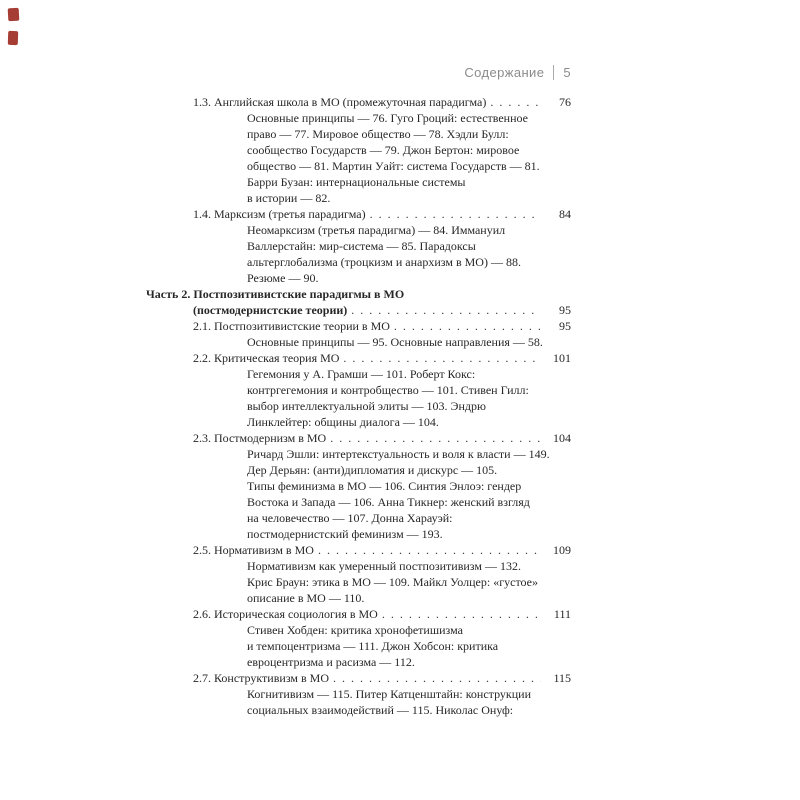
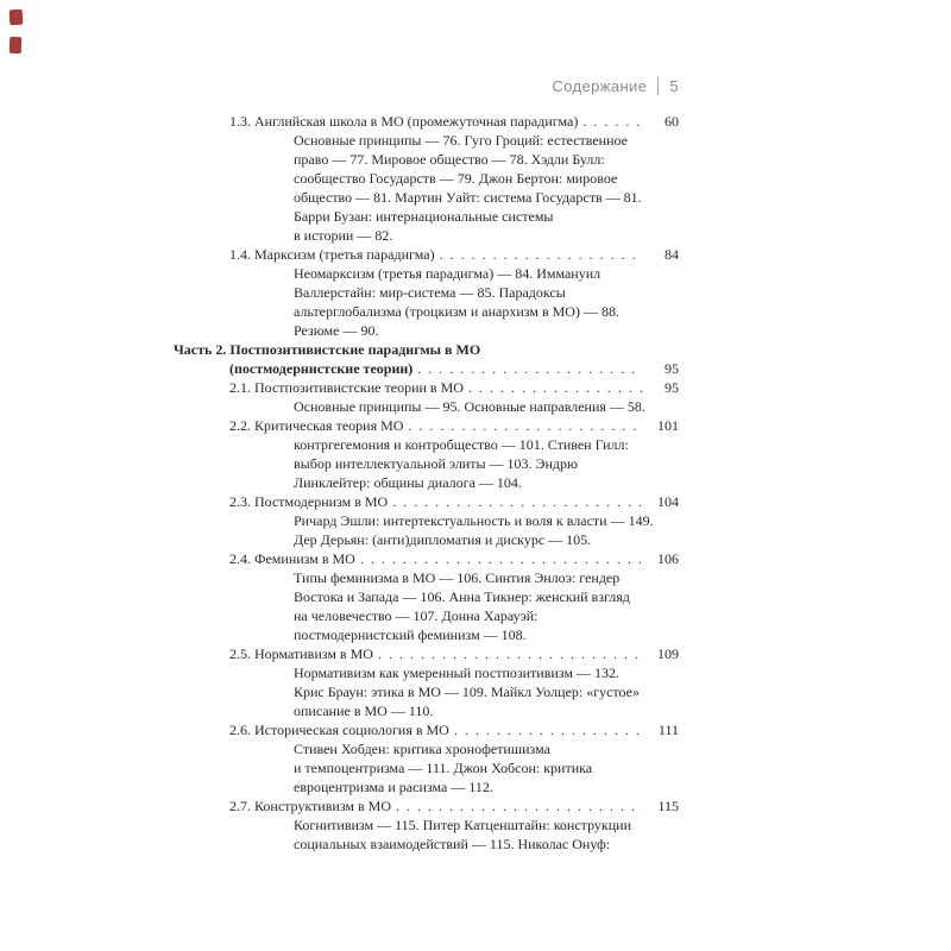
  Содержание
  5
  1.3. Английская школа в МО (промежуточная парадигма)
- 76
+ 60
  Основные принципы — 76. Гуго Гроций: естественное
  право — 77. Мировое общество — 78. Хэдли Булл:
  сообщество Государств — 79. Джон Бертон: мировое
  общество — 81. Мартин Уайт: система Государств — 81.
  Барри Бузан: интернациональные системы
  в истории — 82.
  1.4. Марксизм (третья парадигма)
  84
  Неомарксизм (третья парадигма) — 84. Иммануил
  Валлерстайн: мир-система — 85. Парадоксы
  альтерглобализма (троцкизм и анархизм в МО) — 88.
  Резюме — 90.
  Часть 2. Постпозитивистские парадигмы в МО
  (постмодернистские теории)
  95
  2.1. Постпозитивистские теории в МО
  95
  Основные принципы — 95. Основные направления — 58.
  2.2. Критическая теория МО
  101
- Гегемония у А. Грамши — 101. Роберт Кокс:
  контргегемония и контробщество — 101. Стивен Гилл:
  выбор интеллектуальной элиты — 103. Эндрю
  Линклейтер: общины диалога — 104.
  2.3. Постмодернизм в МО
  104
  Ричард Эшли: интертекстуальность и воля к власти — 149.
  Дер Дерьян: (анти)дипломатия и дискурс — 105.
+ 2.4. Феминизм в МО
+ 106
  Типы феминизма в МО — 106. Синтия Энлоэ: гендер
  Востока и Запада — 106. Анна Тикнер: женский взгляд
  на человечество — 107. Донна Харауэй:
- постмодернистский феминизм — 193.
+ постмодернистский феминизм — 108.
  2.5. Нормативизм в МО
  109
  Нормативизм как умеренный постпозитивизм — 132.
  Крис Браун: этика в МО — 109. Майкл Уолцер: «густое»
  описание в МО — 110.
  2.6. Историческая социология в МО
  111
  Стивен Хобден: критика хронофетишизма
  и темпоцентризма — 111. Джон Хобсон: критика
  евроцентризма и расизма — 112.
  2.7. Конструктивизм в МО
  115
  Когнитивизм — 115. Питер Катценштайн: конструкции
  социальных взаимодействий — 115. Николас Онуф:
